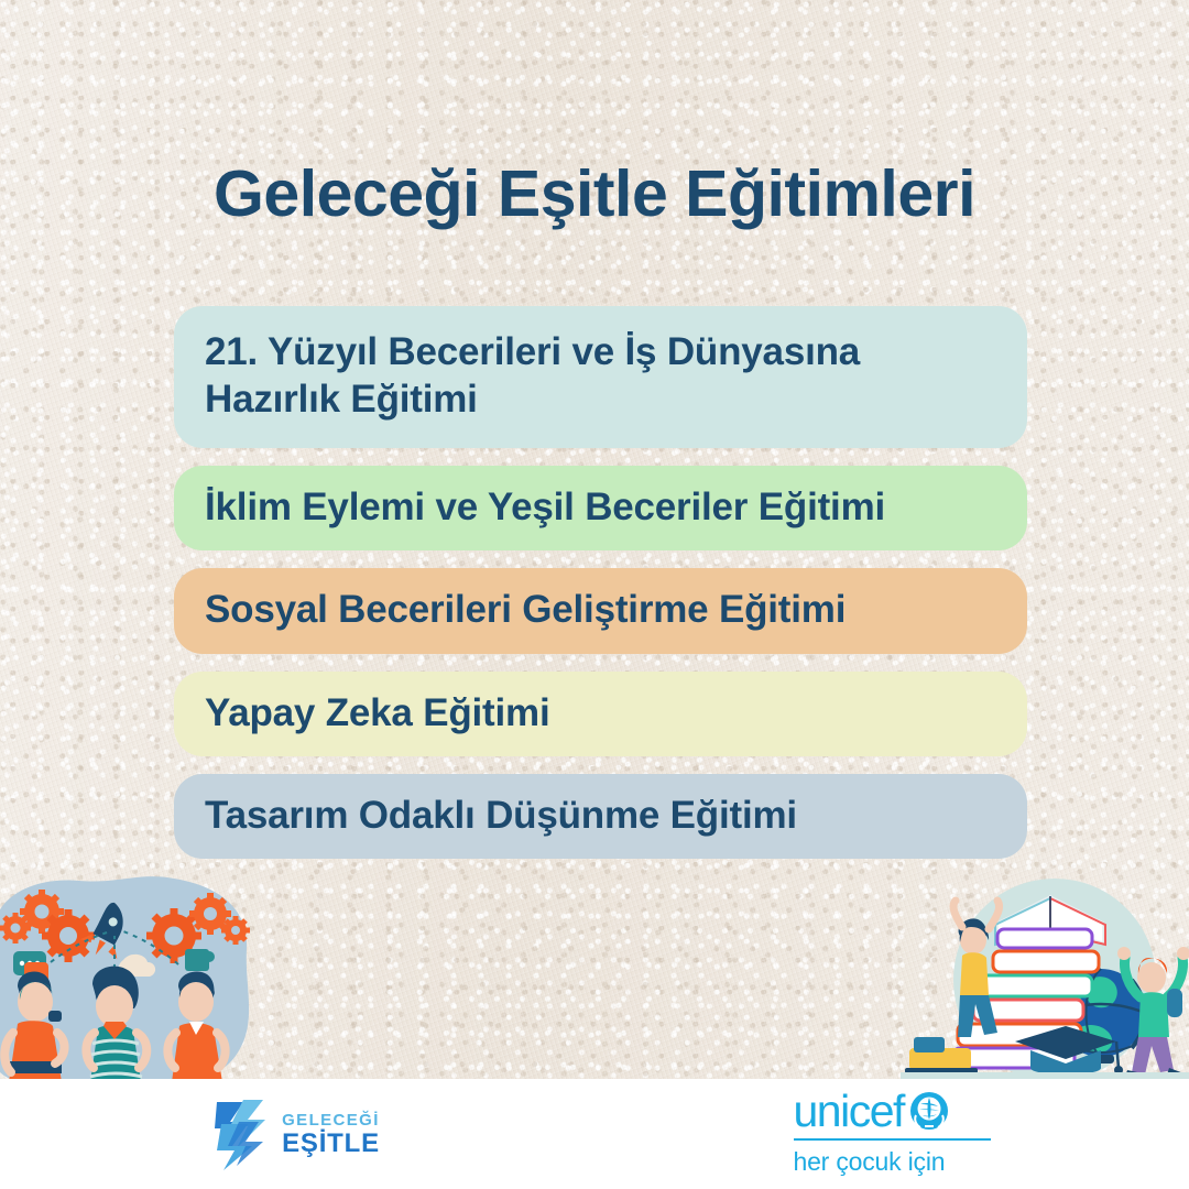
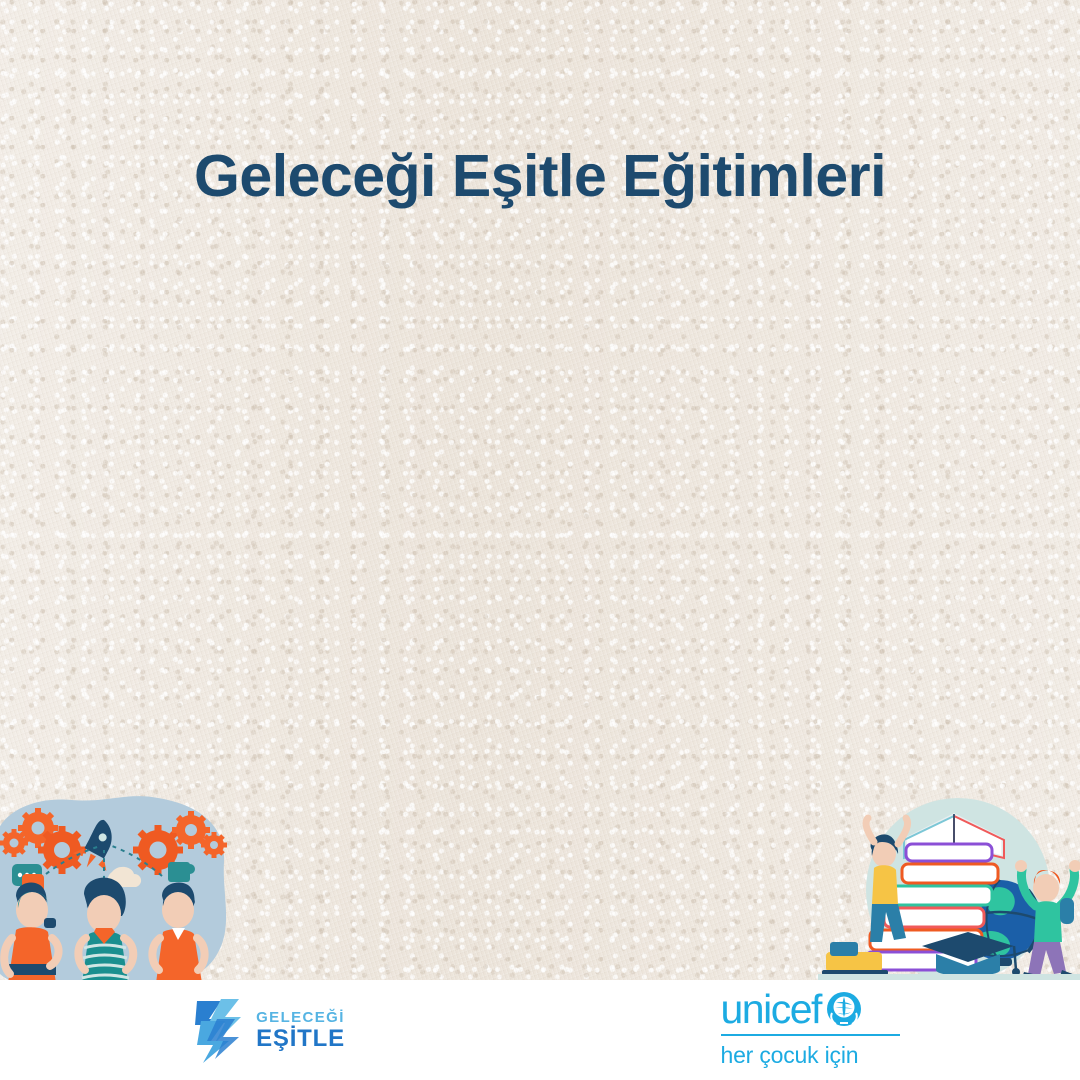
  Geleceği Eşitle Eğitimleri
- 21. Yüzyıl Becerileri ve İş Dünyasına
- Hazırlık Eğitimi
- İklim Eylemi ve Yeşil Beceriler Eğitimi
- Sosyal Becerileri Geliştirme Eğitimi
- Yapay Zeka Eğitimi
- Tasarım Odaklı Düşünme Eğitimi
  GELECEĞİ
  EŞİTLE
  unicef
  her çocuk için
